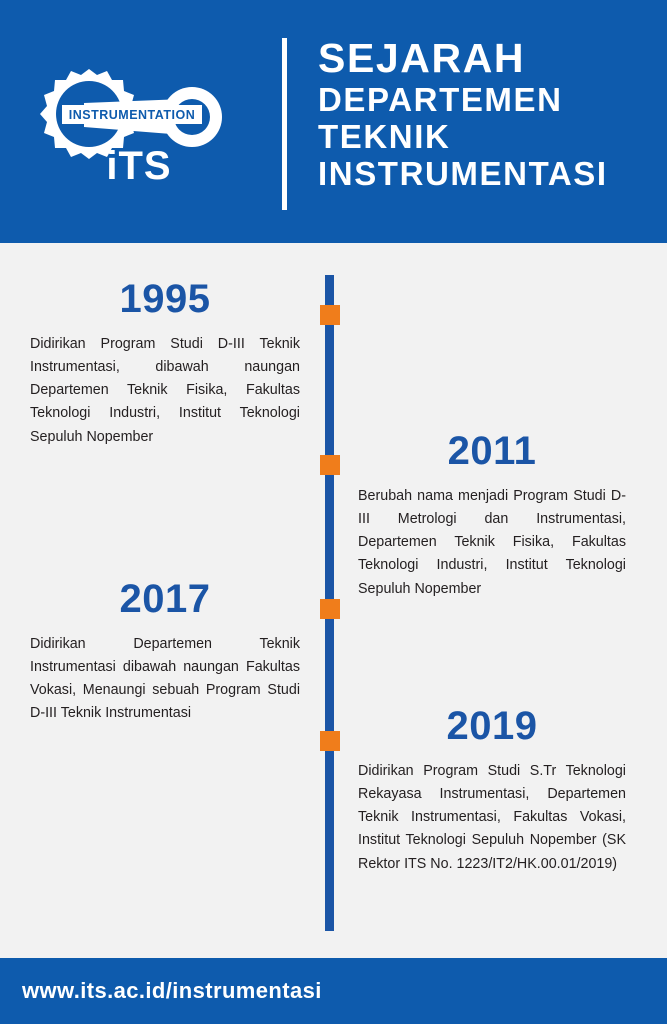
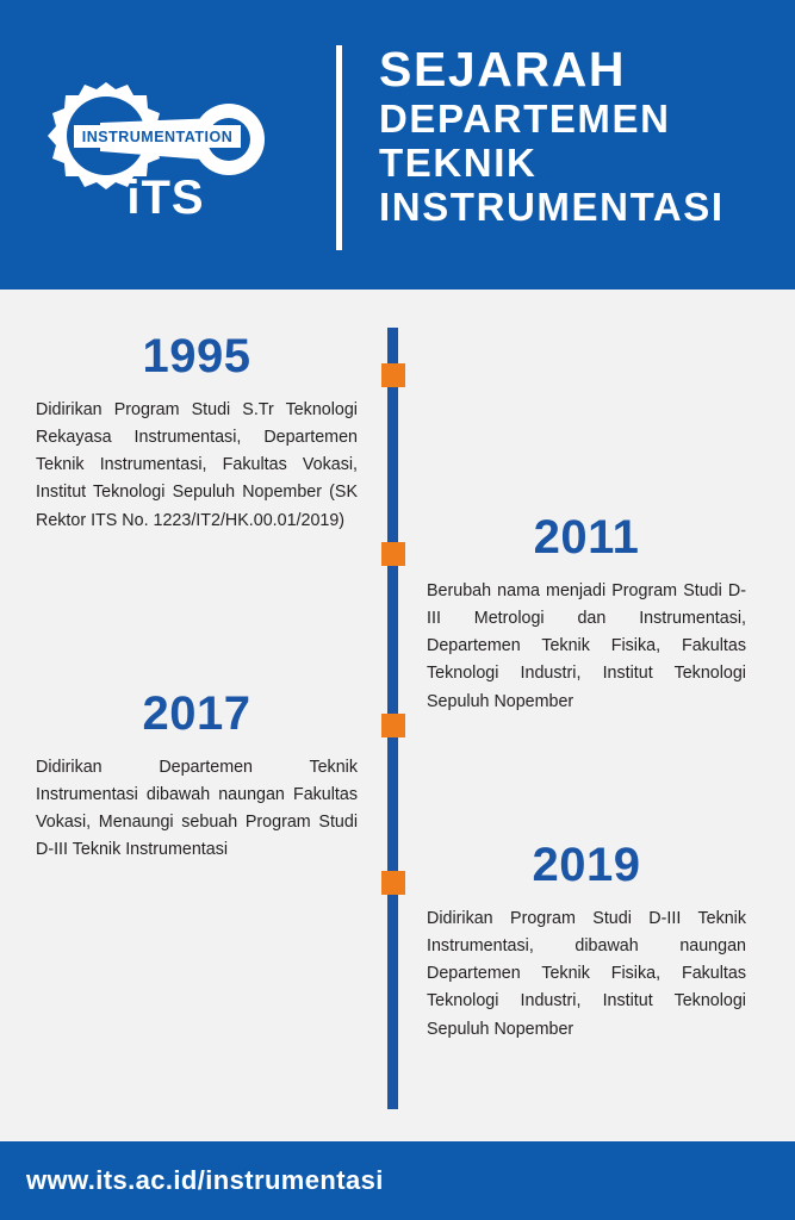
  INSTRUMENTATION
  iTS
  SEJARAH
  DEPARTEMEN
  TEKNIK
  INSTRUMENTASI
  1995
- Didirikan Program Studi D-III Teknik Instrumentasi, dibawah naungan Departemen Teknik Fisika, Fakultas Teknologi Industri, Institut Teknologi Sepuluh Nopember
+ Didirikan Program Studi S.Tr Teknologi Rekayasa Instrumentasi, Departemen Teknik Instrumentasi, Fakultas Vokasi, Institut Teknologi Sepuluh Nopember (SK Rektor ITS No. 1223/IT2/HK.00.01/2019)
  2011
  Berubah nama menjadi Program Studi D-III Metrologi dan Instrumentasi, Departemen Teknik Fisika, Fakultas Teknologi Industri, Institut Teknologi Sepuluh Nopember
  2017
  Didirikan Departemen Teknik Instrumentasi dibawah naungan Fakultas Vokasi, Menaungi sebuah Program Studi D-III Teknik Instrumentasi
  2019
- Didirikan Program Studi S.Tr Teknologi Rekayasa Instrumentasi, Departemen Teknik Instrumentasi, Fakultas Vokasi, Institut Teknologi Sepuluh Nopember (SK Rektor ITS No. 1223/IT2/HK.00.01/2019)
+ Didirikan Program Studi D-III Teknik Instrumentasi, dibawah naungan Departemen Teknik Fisika, Fakultas Teknologi Industri, Institut Teknologi Sepuluh Nopember
  www.its.ac.id/instrumentasi
